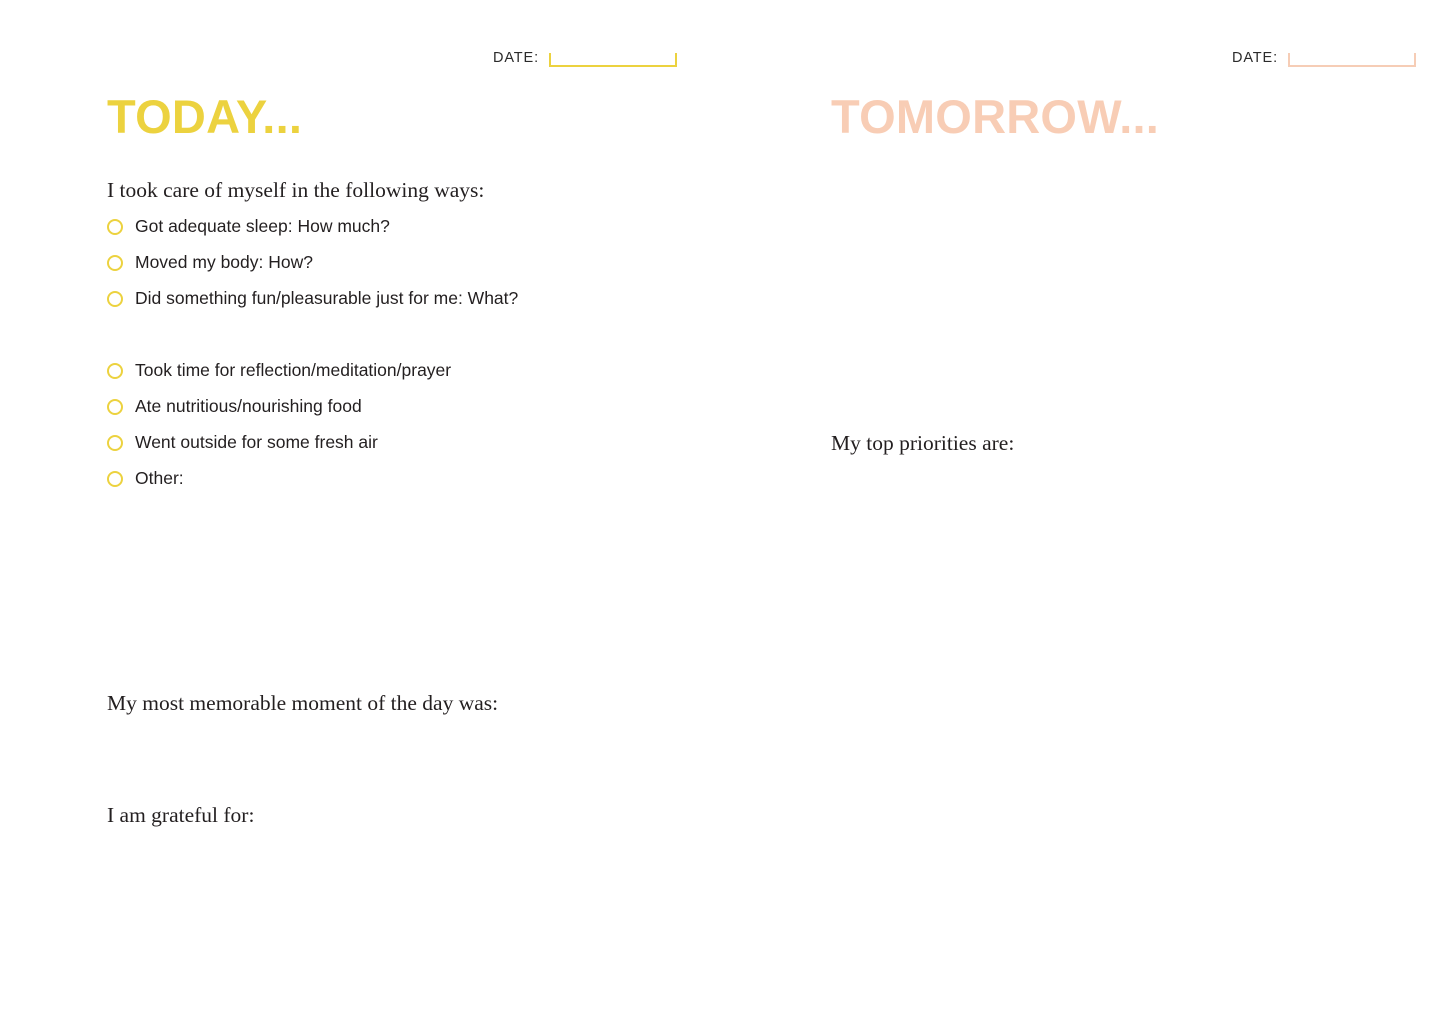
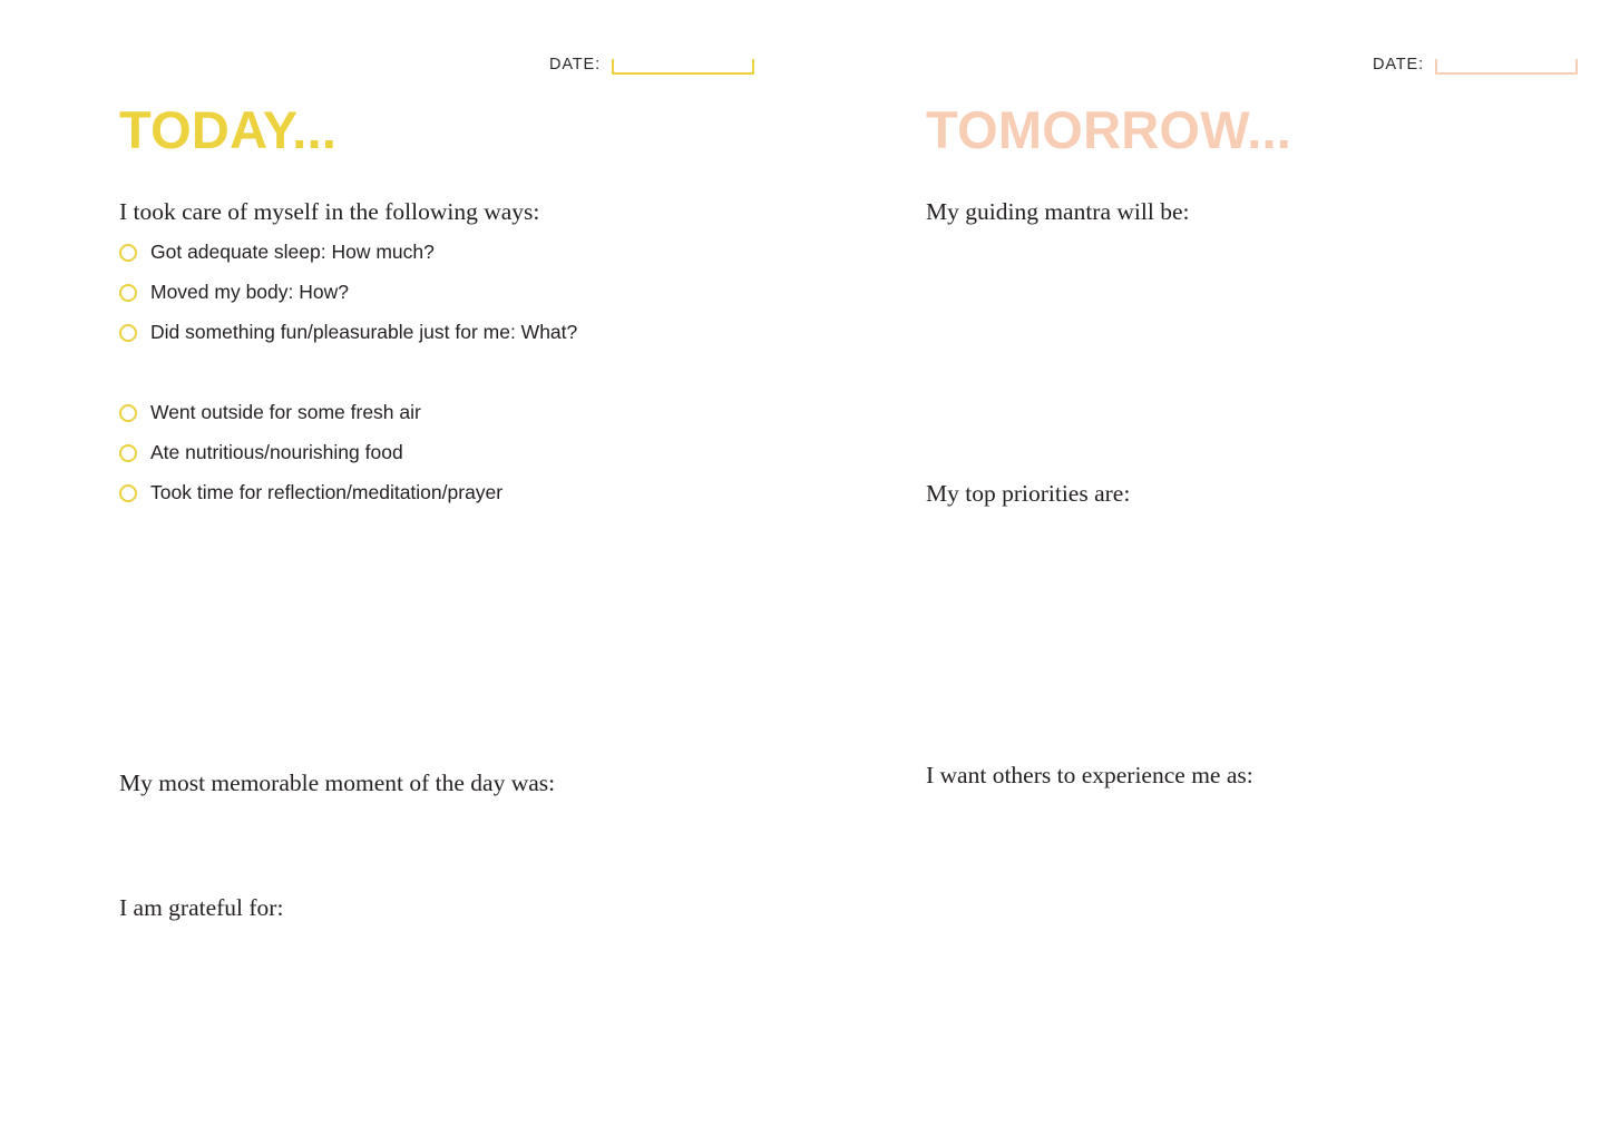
  DATE:
  TODAY...
  I took care of myself in the following ways:
  Got adequate sleep: How much?
  Moved my body: How?
  Did something fun/pleasurable just for me: What?
- Took time for reflection/meditation/prayer
+ Went outside for some fresh air
  Ate nutritious/nourishing food
- Went outside for some fresh air
+ Took time for reflection/meditation/prayer
- Other:
  My most memorable moment of the day was:
  I am grateful for:
  DATE:
  TOMORROW...
+ My guiding mantra will be:
  My top priorities are:
+ I want others to experience me as:
